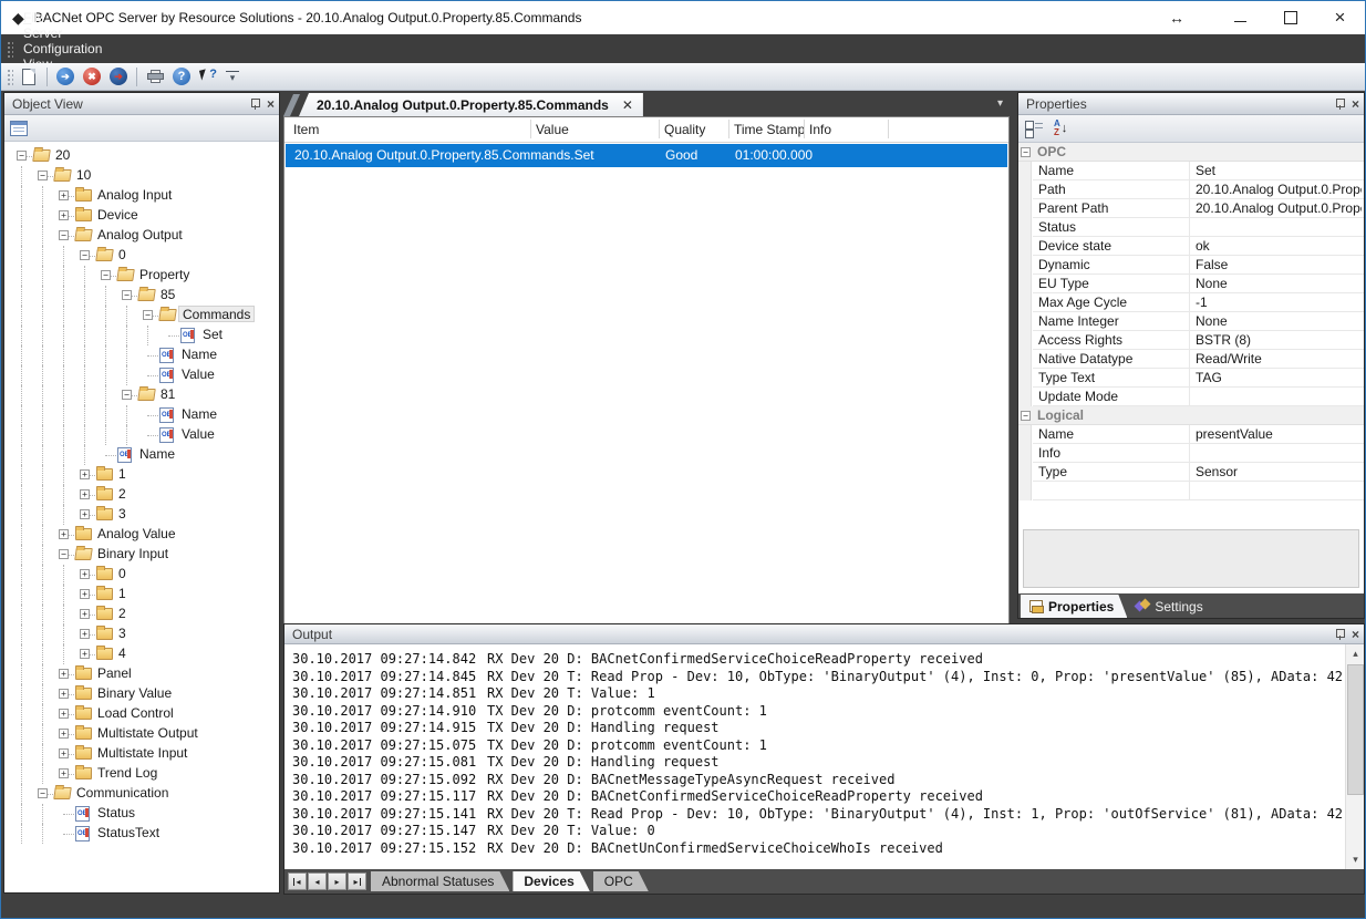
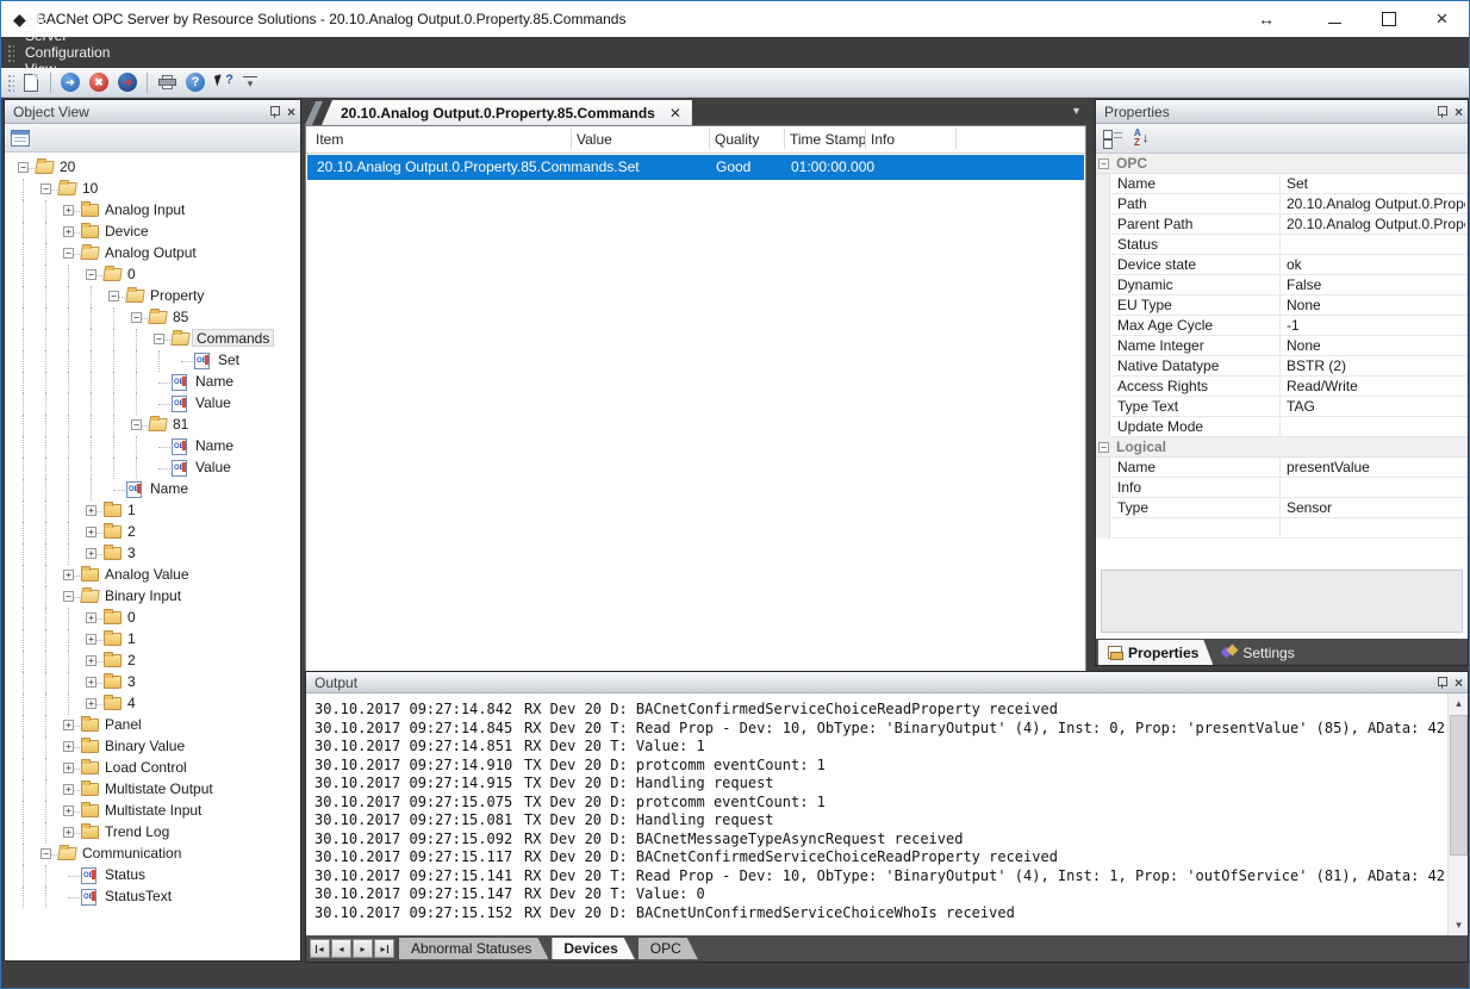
  ◆
  BACNet OPC Server by Resource Solutions - 20.10.Analog Output.0.Property.85.Commands
  F
  ile
  Server
  Configuration
  ➔
  ✖
  ➔
  ?
  ?
  Object View
  −
  20
  −
  10
  +
  Analog Input
  +
  Device
  −
  Analog Output
  −
  0
  −
  Property
  −
  85
  −
  Commands
  Set
  Name
  Value
  −
  81
  Name
  Value
  Name
  +
  1
  +
  2
  +
  3
  +
  Analog Value
  −
  Binary Input
  +
  0
  +
  1
  +
  2
  +
  3
  +
  4
  +
  Panel
  +
  Binary Value
  +
  Load Control
  +
  Multistate Output
  +
  Multistate Input
  +
  Trend Log
  −
  Communication
  Status
  StatusText
  20.10.Analog Output.0.Property.85.Commands
  ✕
  ▾
  Item
  Value
  Quality
  Time Stamp
  Info
  20.10.Analog Output.0.Property.85.Commands.Set
  Good
  01:00:00.000
  Properties
  A
  Z
  ↓
  −
  OPC
  Name
  Set
  Path
  20.10.Analog Output.0.Prop
  Parent Path
  20.10.Analog Output.0.Prop
  Status
  Device state
  ok
  Dynamic
  False
  EU Type
  None
  Max Age Cycle
  -1
  Name Integer
  None
- Access Rights
+ Native Datatype
- BSTR (8)
+ BSTR (2)
- Native Datatype
+ Access Rights
  Read/Write
  Type Text
  TAG
  Update Mode
  −
  Logical
  Name
  presentValue
  Info
  Type
  Sensor
  Properties
  Settings
  Output
  30.10.2017 09:27:14.842 RX Dev 20 D: BACnetConfirmedServiceChoiceReadProperty received
  30.10.2017 09:27:14.845 RX Dev 20 T: Read Prop - Dev: 10, ObType: 'BinaryOutput' (4), Inst: 0, Prop: 'presentValue' (85), AData: 42
  30.10.2017 09:27:14.851 RX Dev 20 T: Value: 1
  30.10.2017 09:27:14.910 TX Dev 20 D: protcomm eventCount: 1
  30.10.2017 09:27:14.915 TX Dev 20 D: Handling request
  30.10.2017 09:27:15.075 TX Dev 20 D: protcomm eventCount: 1
  30.10.2017 09:27:15.081 TX Dev 20 D: Handling request
  30.10.2017 09:27:15.092 RX Dev 20 D: BACnetMessageTypeAsyncRequest received
  30.10.2017 09:27:15.117 RX Dev 20 D: BACnetConfirmedServiceChoiceReadProperty received
  30.10.2017 09:27:15.141 RX Dev 20 T: Read Prop - Dev: 10, ObType: 'BinaryOutput' (4), Inst: 1, Prop: 'outOfService' (81), AData: 42
  30.10.2017 09:27:15.147 RX Dev 20 T: Value: 0
  30.10.2017 09:27:15.152 RX Dev 20 D: BACnetUnConfirmedServiceChoiceWhoIs received
  ▴
  ▾
  ◂
  ◂
  ▸
  ▸
  Abnormal Statuses
  Devices
  OPC
